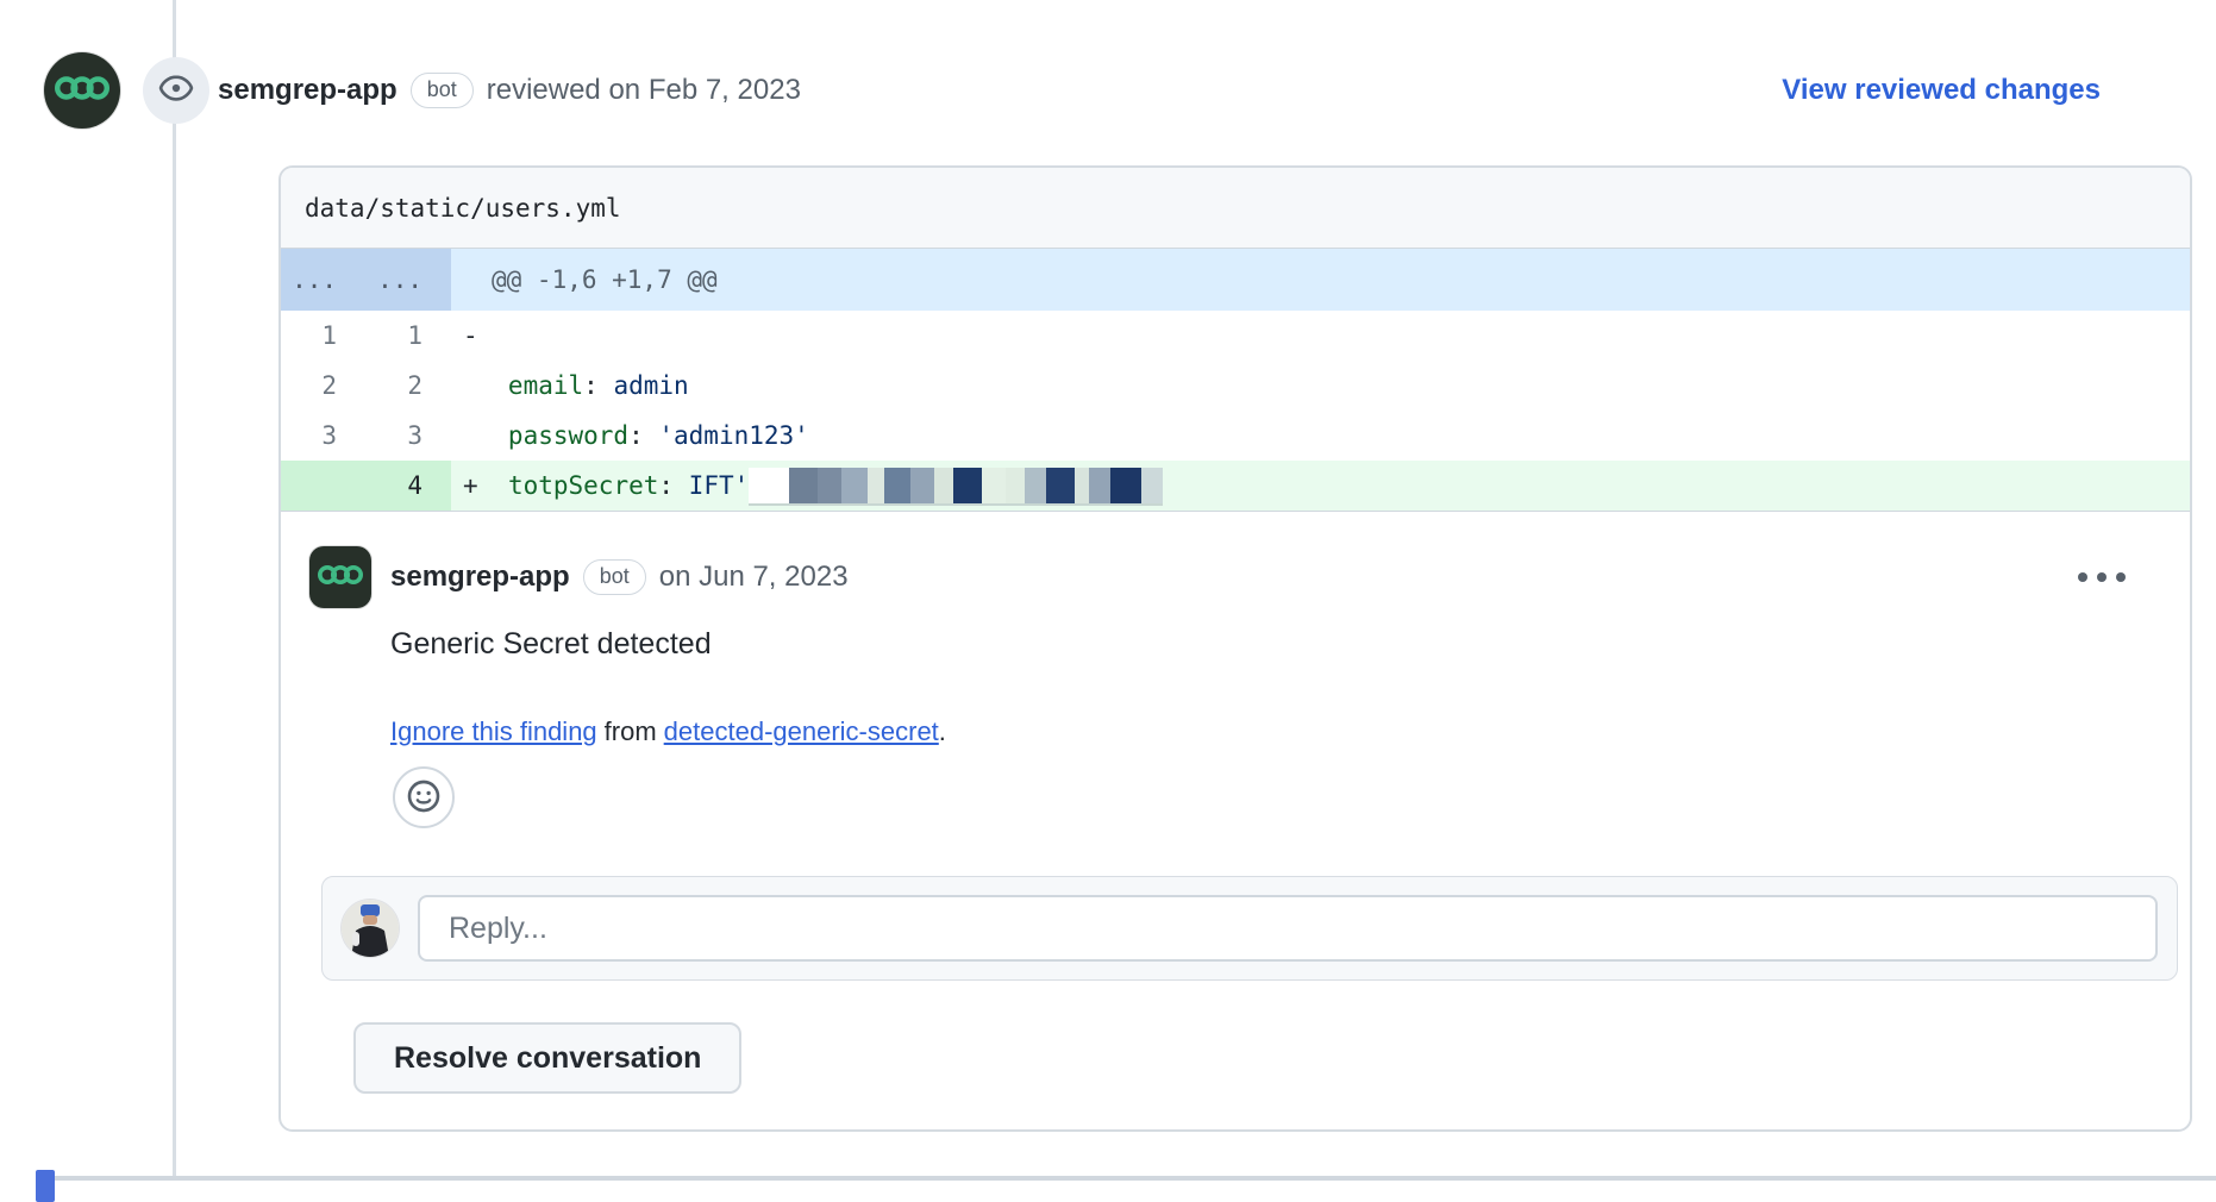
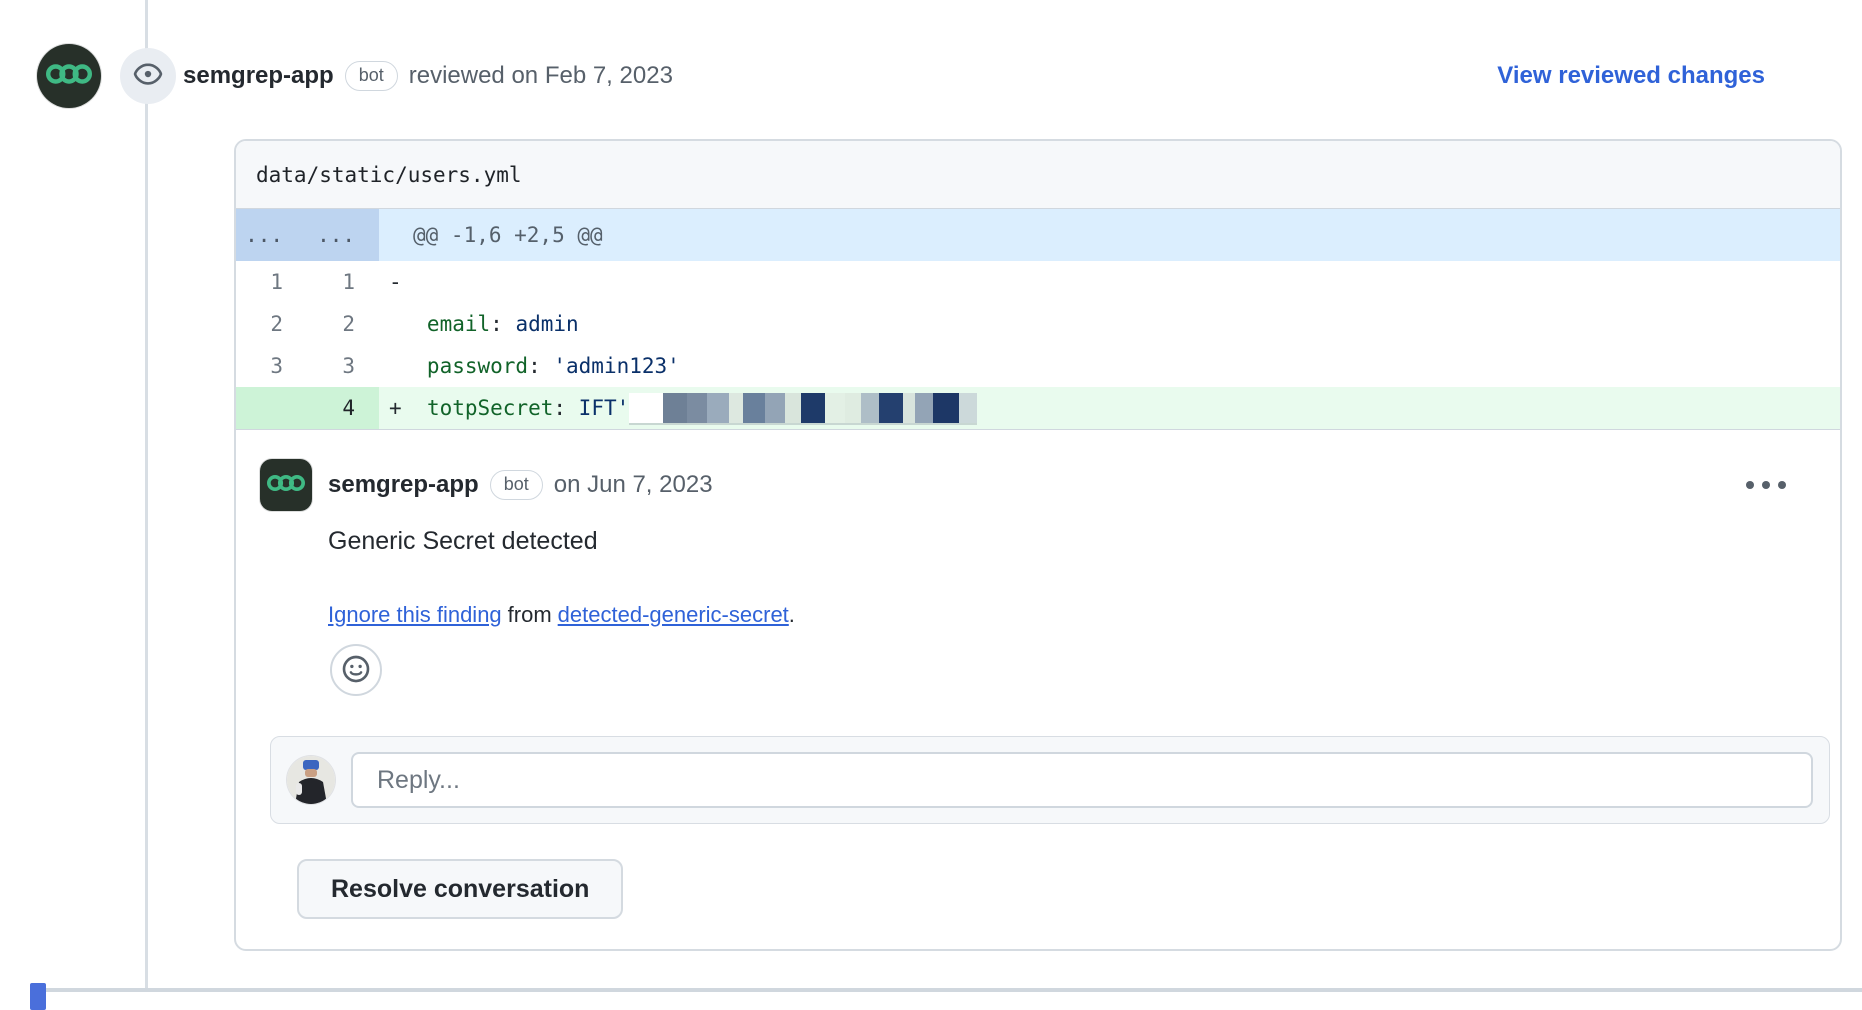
  semgrep-app
  bot
  reviewed on Feb 7, 2023
  View reviewed changes
  data/static/users.yml
  ...
  ...
- @@ -1,6 +1,7 @@
+ @@ -1,6 +2,5 @@
  1
  1
  -
  2
  2
  email: admin
  3
  3
  password: 'admin123'
  4
  + totpSecret: IFT'
  semgrep-app
  bot
  on Jun 7, 2023
  Generic Secret detected
  Ignore this finding from detected-generic-secret.
  Reply...
  Resolve conversation
